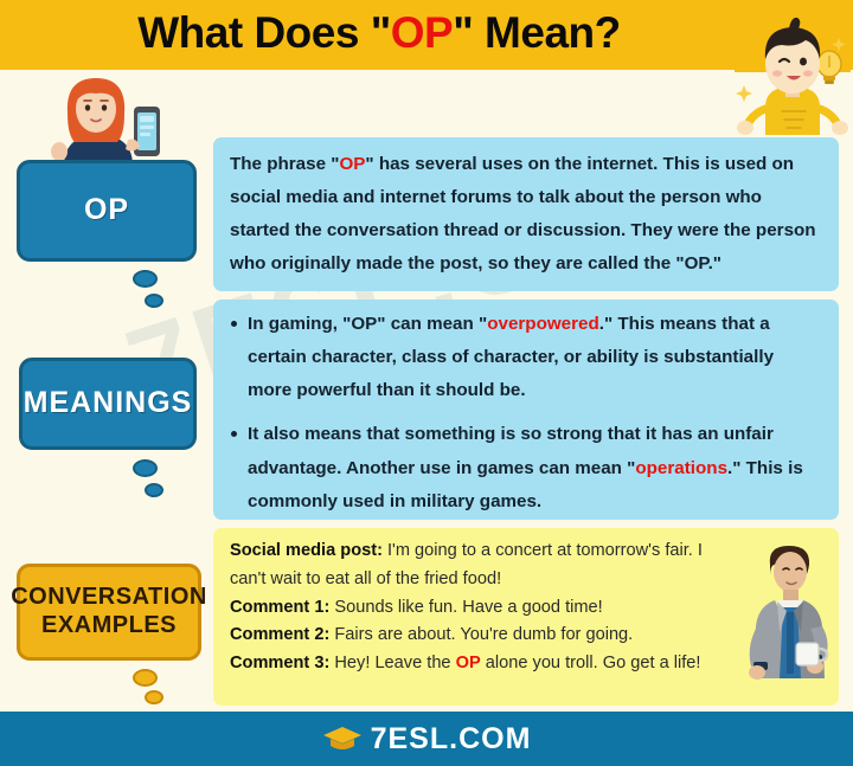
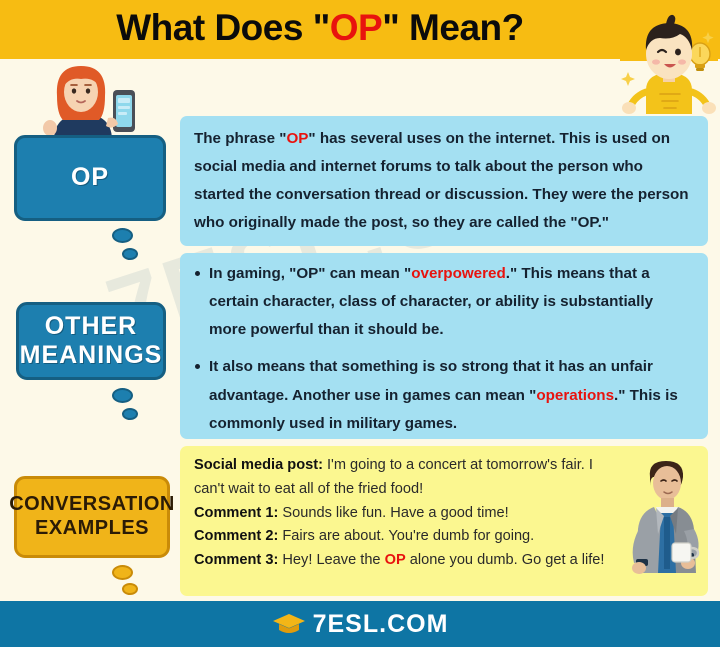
  What Does "OP" Mean?
  OP
+ OTHER
  MEANINGS
  CONVERSATION
  EXAMPLES
  The phrase "OP" has several uses on the internet. This is used on social media and internet forums to talk about the person who started the conversation thread or discussion. They were the person who originally made the post, so they are called the "OP."
  In gaming, "OP" can mean "overpowered." This means that a certain character, class of character, or ability is substantially more powerful than it should be.
  It also means that something is so strong that it has an unfair advantage. Another use in games can mean "operations." This is commonly used in military games.
  Social media post: I'm going to a concert at tomorrow's fair. I can't wait to eat all of the fried food!
  Comment 1: Sounds like fun. Have a good time!
  Comment 2: Fairs are about. You're dumb for going.
- Comment 3: Hey! Leave the OP alone you troll. Go get a life!
+ Comment 3: Hey! Leave the OP alone you dumb. Go get a life!
  7ESL.COM
